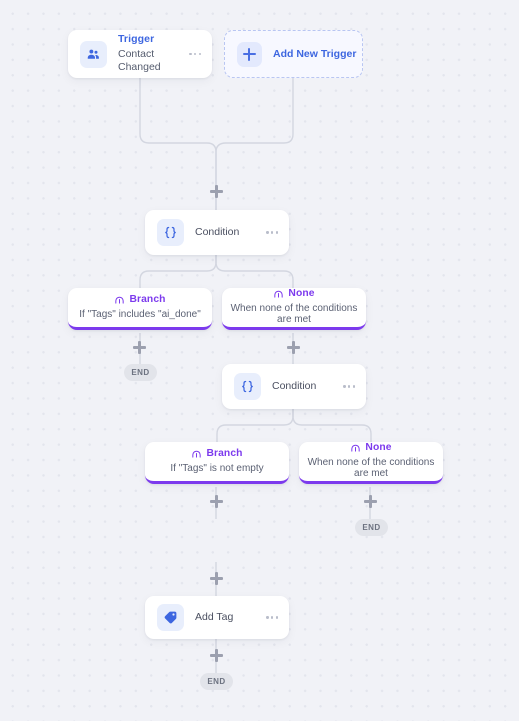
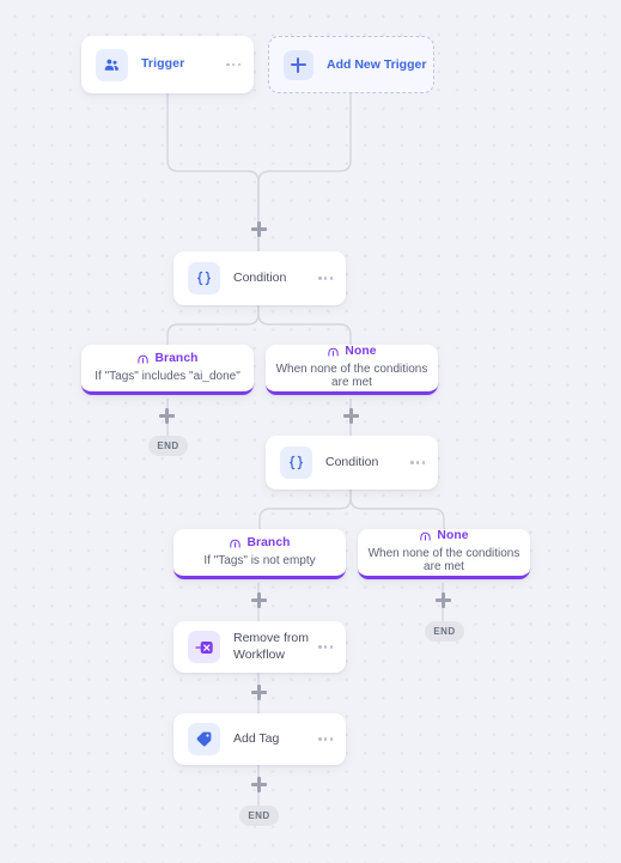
  Trigger
- Contact Changed
  Add New Trigger
  Condition
  Branch
  If "Tags" includes "ai_done"
  None
  When none of the conditions are met
  Condition
  Branch
  If "Tags" is not empty
  None
  When none of the conditions are met
+ Remove from Workflow
  Add Tag
  END
  END
  END
